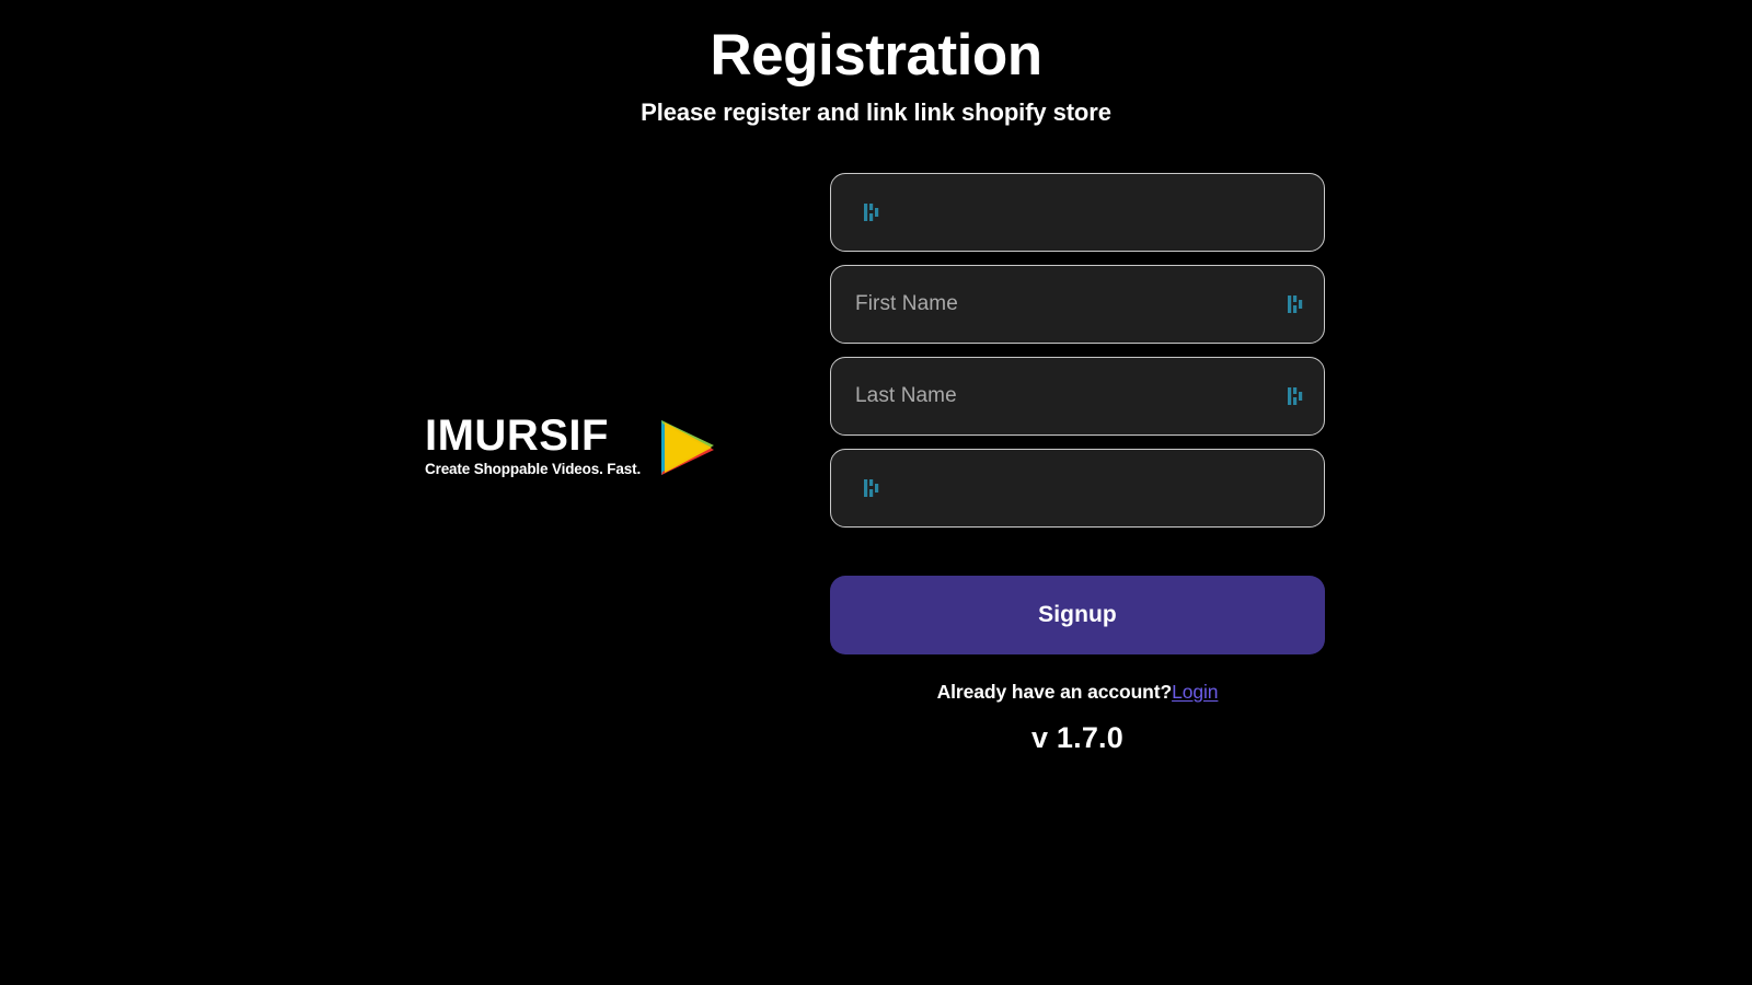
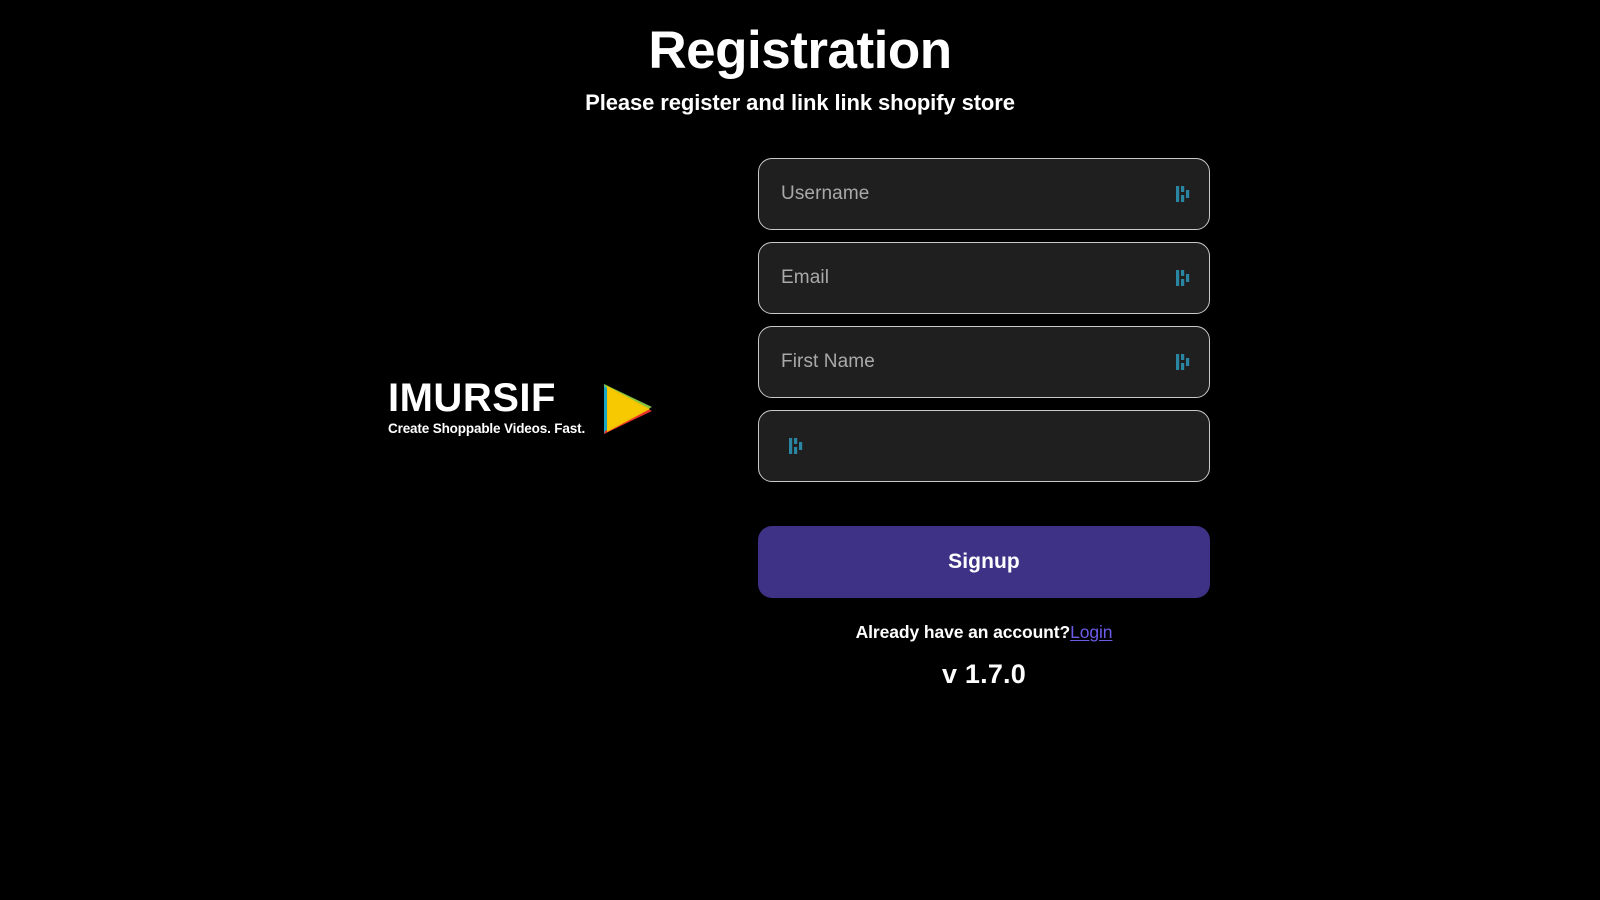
  Registration
  Please register and link link shopify store
  IMURSIF
  Create Shoppable Videos. Fast.
+ Username
+ Email
  First Name
- Last Name
  Signup
  Already have an account?Login
  v 1.7.0
